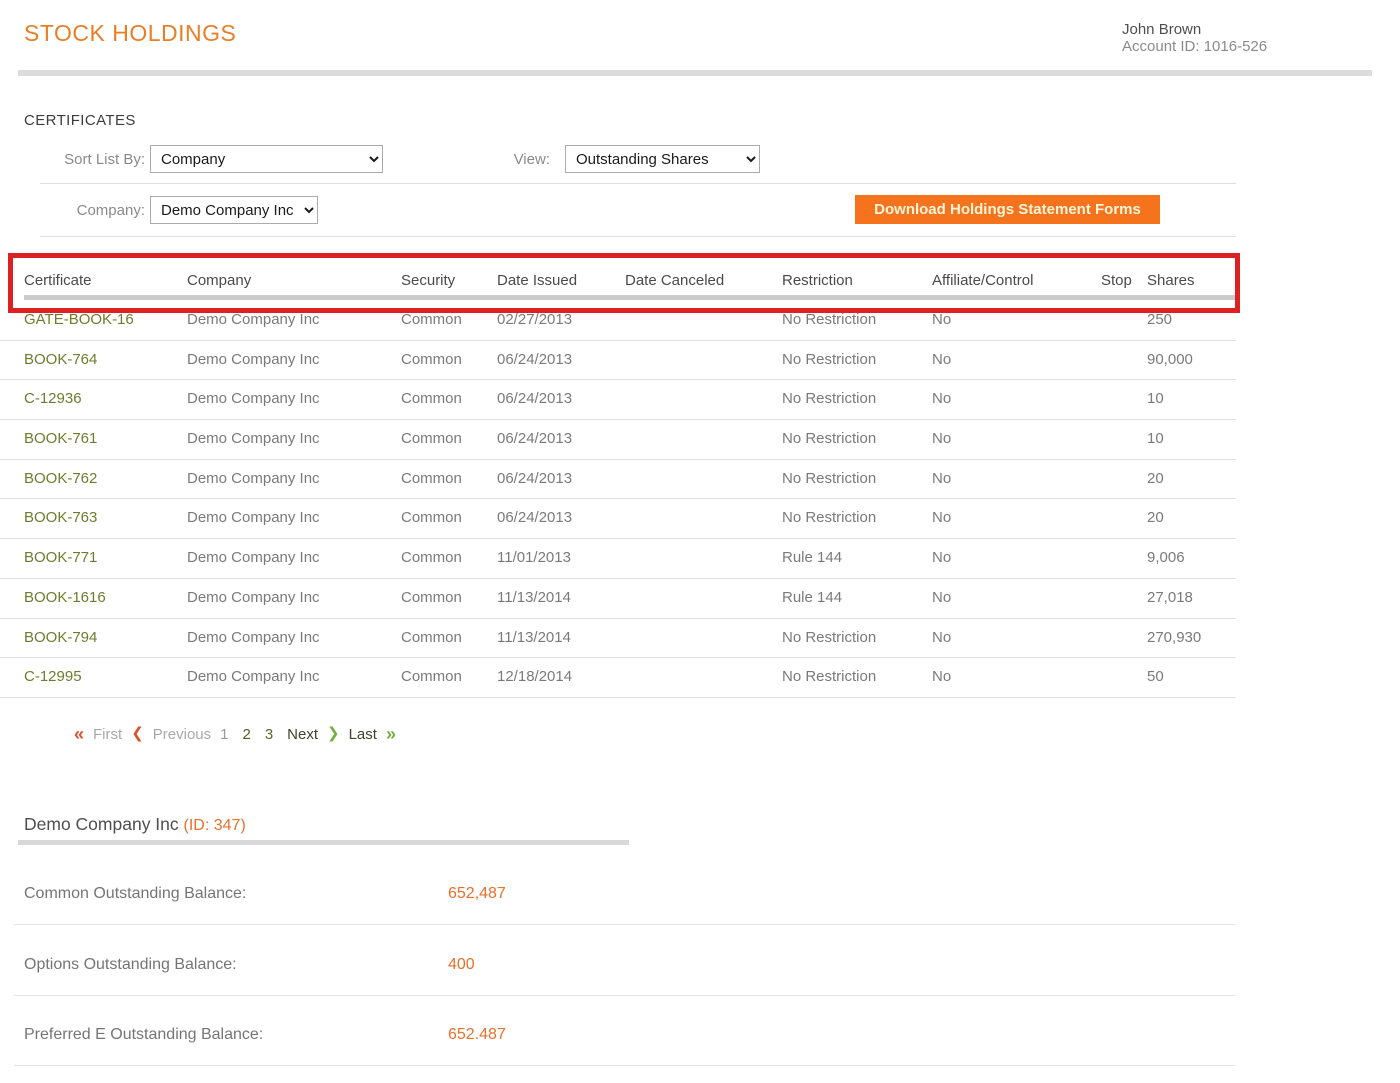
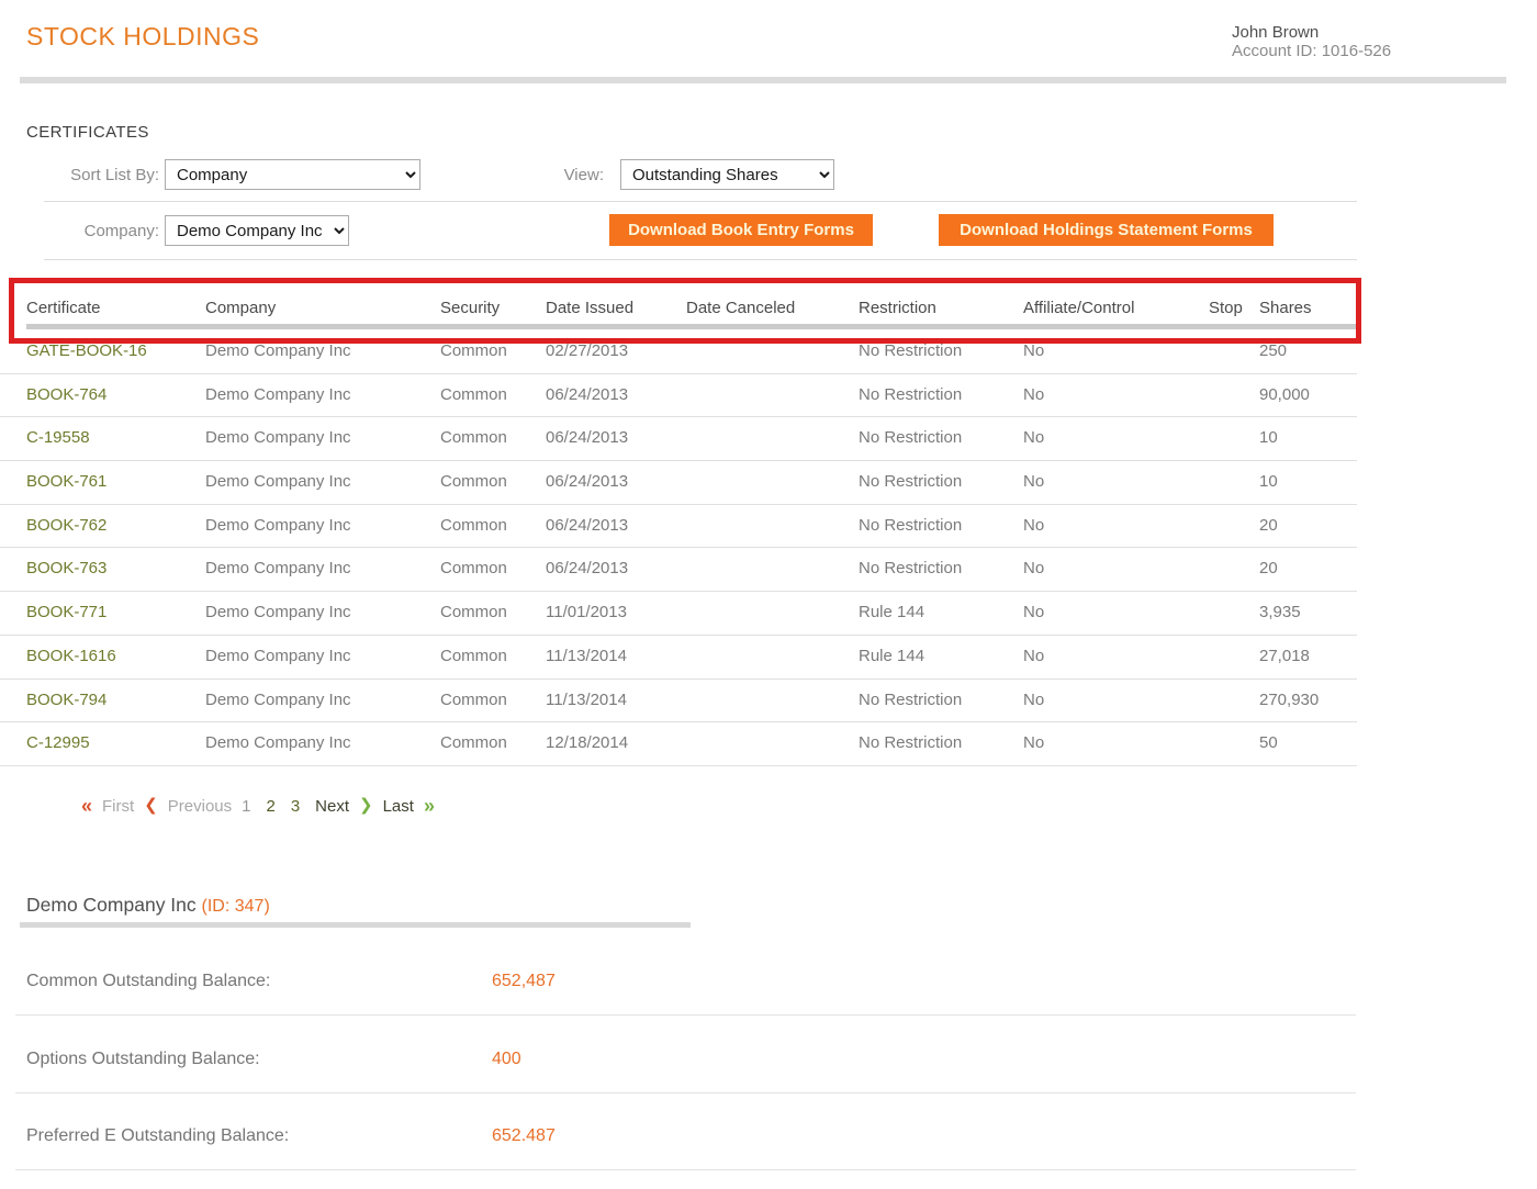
  STOCK HOLDINGS
  John Brown
  Account ID: 1016-526
  CERTIFICATES
  Sort List By:
  Company
  View:
  Outstanding Shares
  Company:
  Demo Company Inc
+ Download Book Entry Forms
  Download Holdings Statement Forms
  Certificate
  Company
  Security
  Date Issued
  Date Canceled
  Restriction
  Affiliate/Control
  Stop
  Shares
  GATE-BOOK-16
  Demo Company Inc
  Common
  02/27/2013
  No Restriction
  No
  250
  BOOK-764
  Demo Company Inc
  Common
  06/24/2013
  No Restriction
  No
  90,000
- C-12936
+ C-19558
  Demo Company Inc
  Common
  06/24/2013
  No Restriction
  No
  10
  BOOK-761
  Demo Company Inc
  Common
  06/24/2013
  No Restriction
  No
  10
  BOOK-762
  Demo Company Inc
  Common
  06/24/2013
  No Restriction
  No
  20
  BOOK-763
  Demo Company Inc
  Common
  06/24/2013
  No Restriction
  No
  20
  BOOK-771
  Demo Company Inc
  Common
  11/01/2013
  Rule 144
  No
- 9,006
+ 3,935
  BOOK-1616
  Demo Company Inc
  Common
  11/13/2014
  Rule 144
  No
  27,018
  BOOK-794
  Demo Company Inc
  Common
  11/13/2014
  No Restriction
  No
  270,930
  C-12995
  Demo Company Inc
  Common
  12/18/2014
  No Restriction
  No
  50
  «
  First
  ❮
  Previous
  1
  2
  3
  Next
  ❯
  Last
  »
  Demo Company Inc (ID: 347)
  Common Outstanding Balance:
  652,487
  Options Outstanding Balance:
  400
  Preferred E Outstanding Balance:
  652.487
